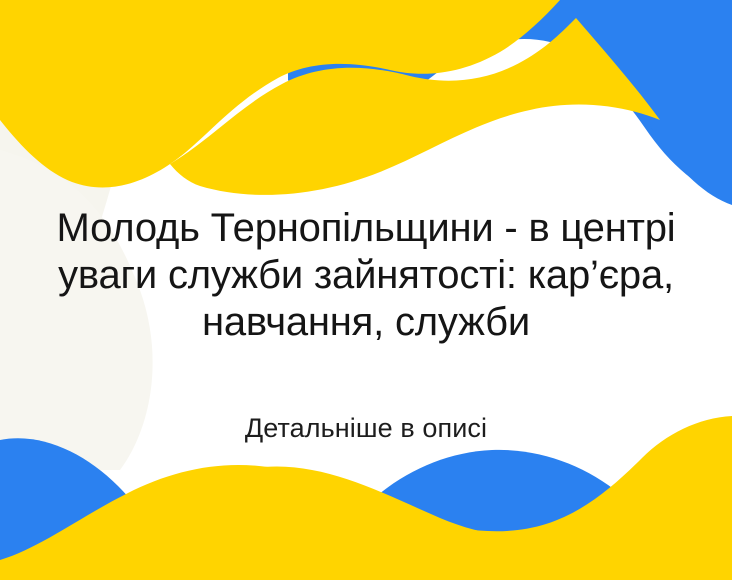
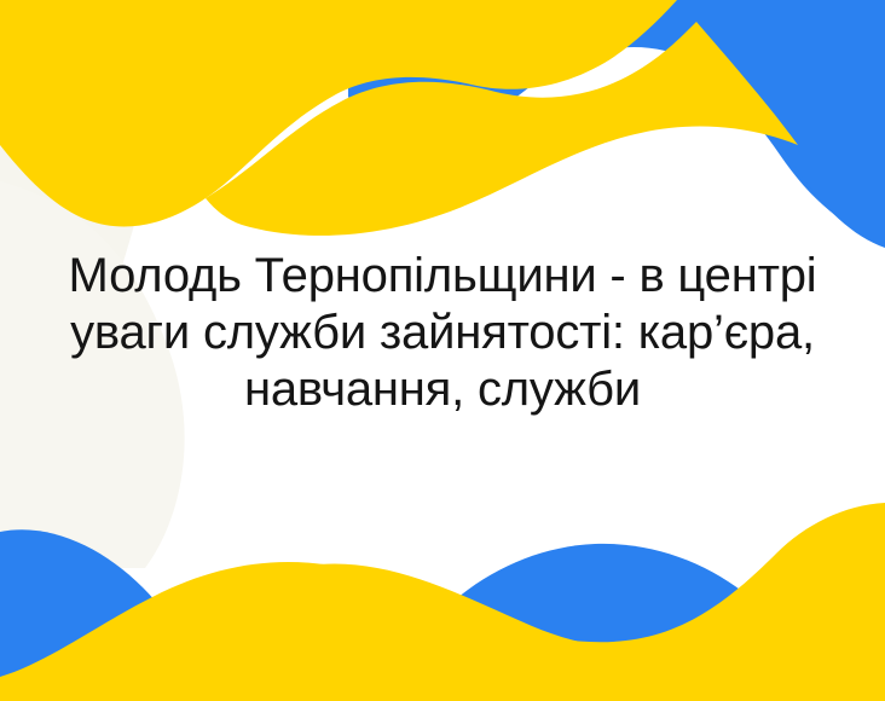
  Молодь Тернопільщини - в центрі уваги служби зайнятості: кар’єра, навчання, служби
- Детальніше в описі
